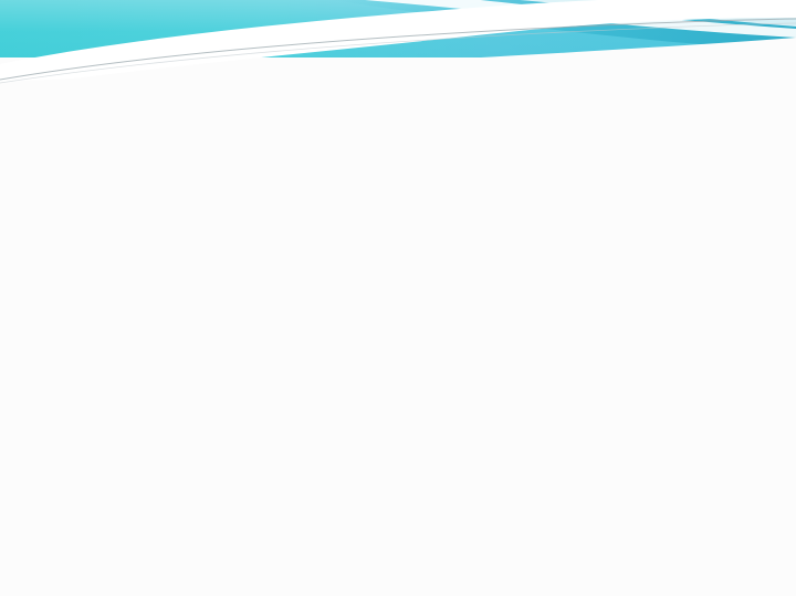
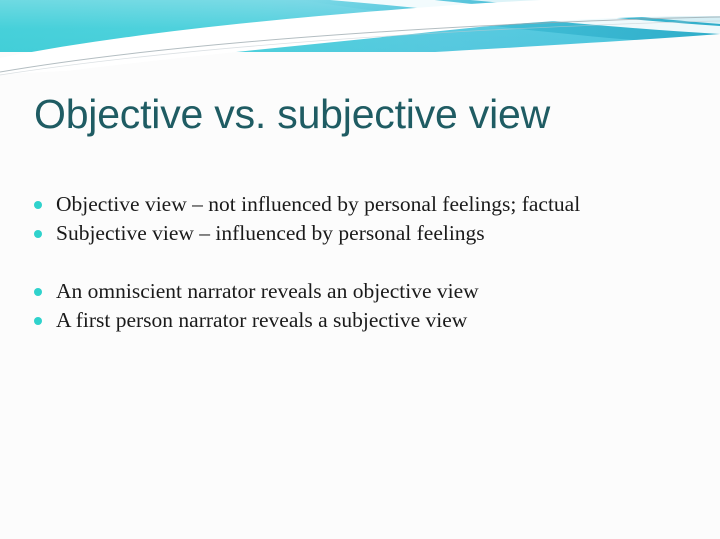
+ Objective vs. subjective view
+ Objective view – not influenced by personal feelings; factual
+ Subjective view – influenced by personal feelings
+ An omniscient narrator reveals an objective view
+ A first person narrator reveals a subjective view
